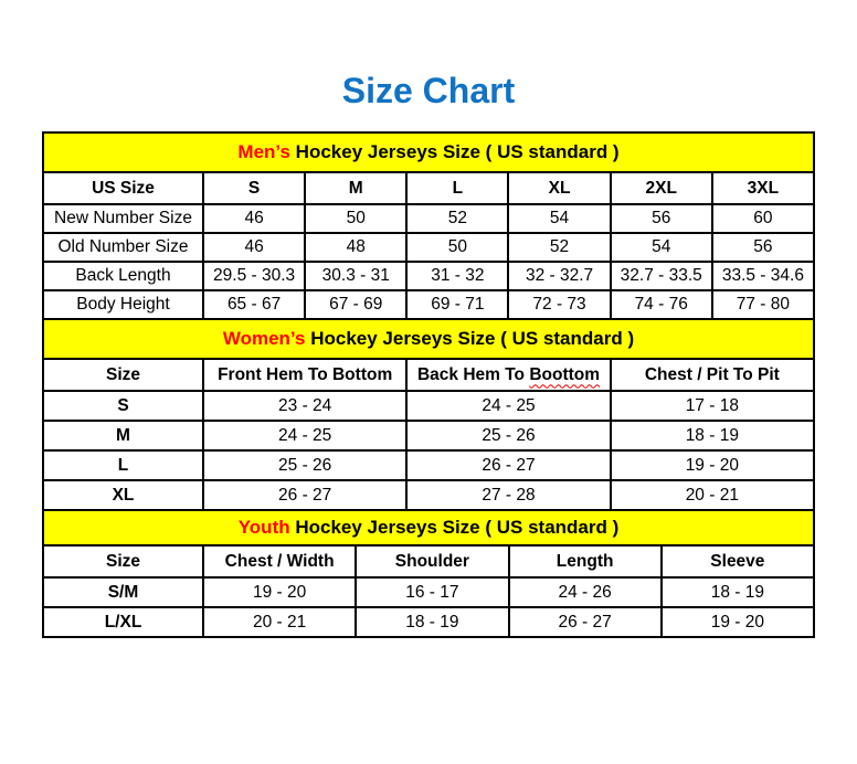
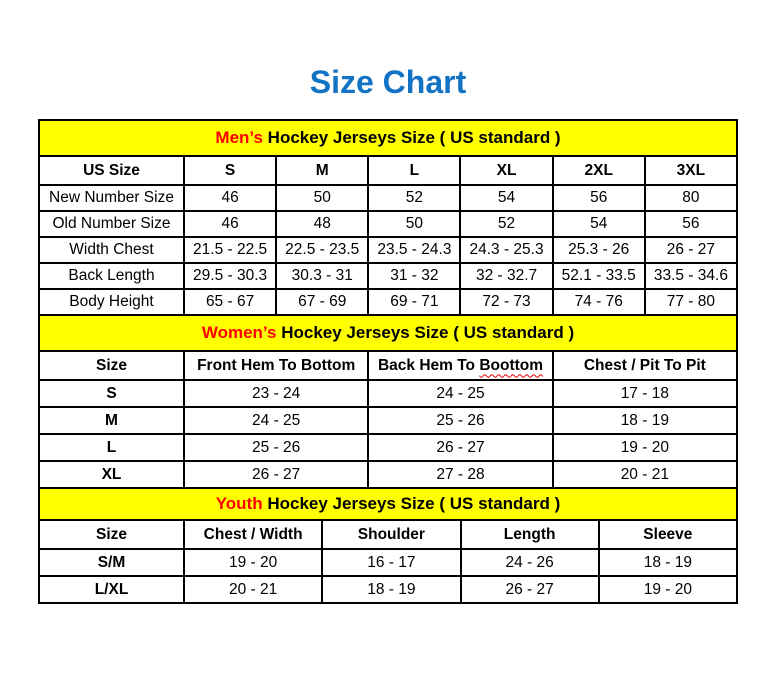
  Size Chart
  Men’s Hockey Jerseys Size ( US standard )
  US Size	S	M	L	XL	2XL	3XL
- New Number Size	46	50	52	54	56	60
+ New Number Size	46	50	52	54	56	80
  Old Number Size	46	48	50	52	54	56
+ Width Chest	21.5 - 22.5	22.5 - 23.5	23.5 - 24.3	24.3 - 25.3	25.3 - 26	26 - 27
- Back Length	29.5 - 30.3	30.3 - 31	31 - 32	32 - 32.7	32.7 - 33.5	33.5 - 34.6
+ Back Length	29.5 - 30.3	30.3 - 31	31 - 32	32 - 32.7	52.1 - 33.5	33.5 - 34.6
  Body Height	65 - 67	67 - 69	69 - 71	72 - 73	74 - 76	77 - 80
  Women’s Hockey Jerseys Size ( US standard )
  Size	Front Hem To Bottom	Back Hem To Boottom	Chest / Pit To Pit
  S	23 - 24	24 - 25	17 - 18
  M	24 - 25	25 - 26	18 - 19
  L	25 - 26	26 - 27	19 - 20
  XL	26 - 27	27 - 28	20 - 21
  Youth Hockey Jerseys Size ( US standard )
  Size	Chest / Width	Shoulder	Length	Sleeve
  S/M	19 - 20	16 - 17	24 - 26	18 - 19
  L/XL	20 - 21	18 - 19	26 - 27	19 - 20
